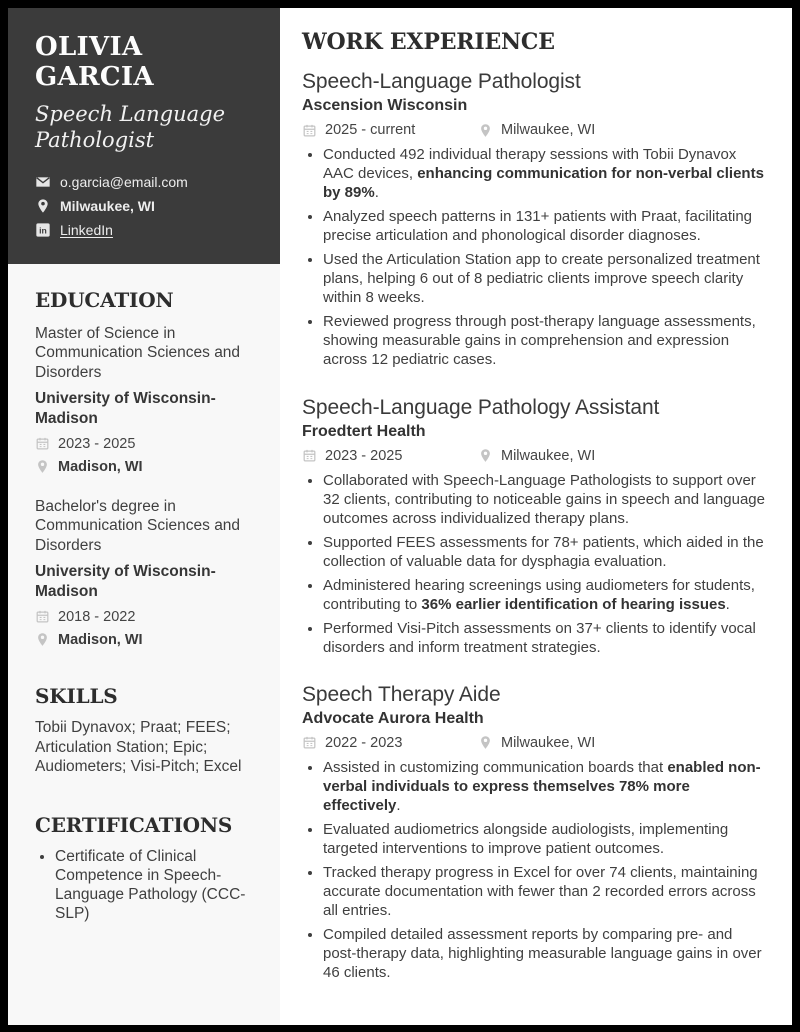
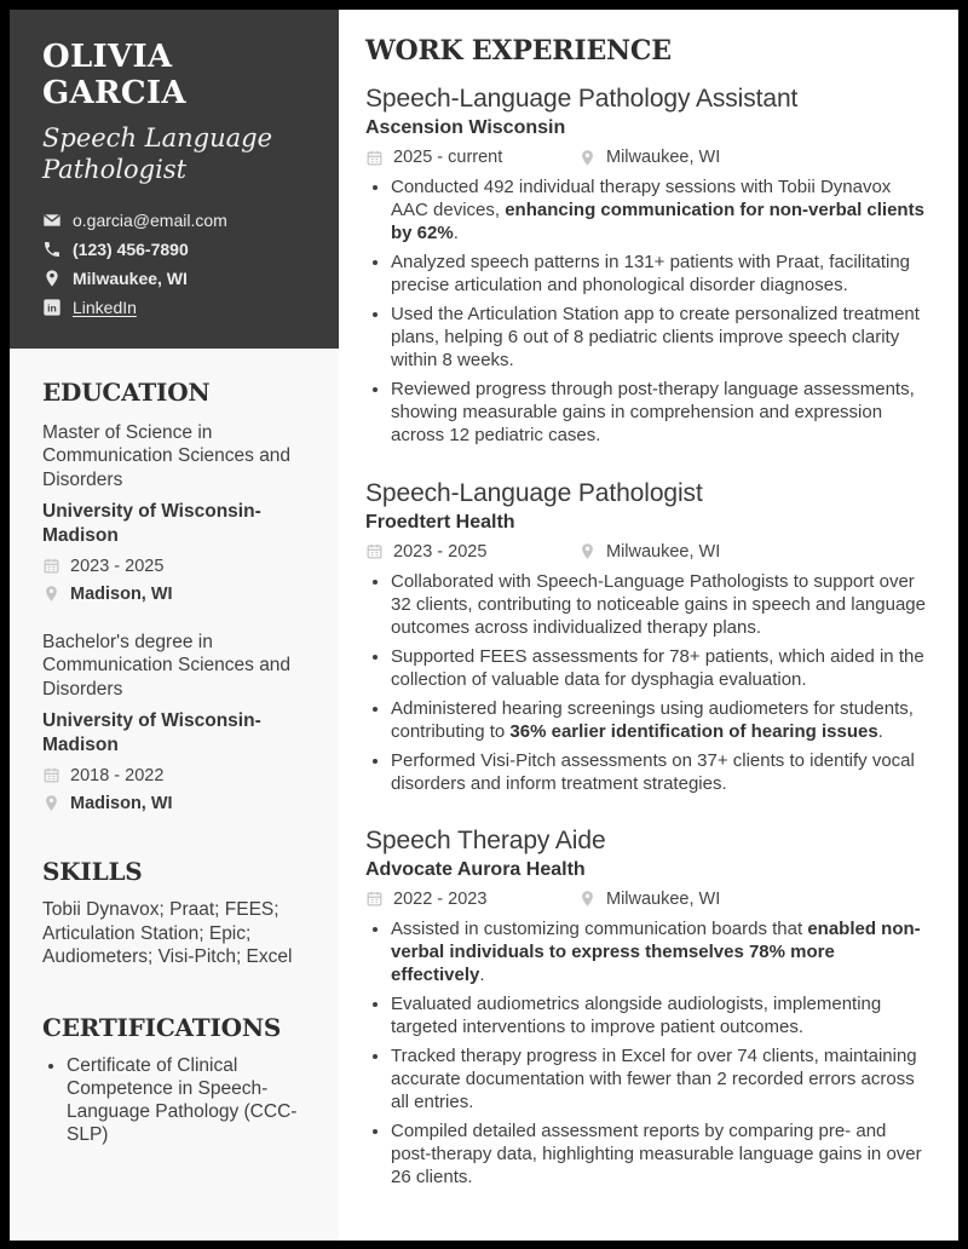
  OLIVIA GARCIA
  Speech Language Pathologist
  o.garcia@email.com
+ (123) 456-7890
  Milwaukee, WI
  in
  LinkedIn
  EDUCATION
  Master of Science in Communication Sciences and Disorders
  University of Wisconsin-Madison
  2023 - 2025
  Madison, WI
  Bachelor's degree in Communication Sciences and Disorders
  University of Wisconsin-Madison
  2018 - 2022
  Madison, WI
  SKILLS
  Tobii Dynavox; Praat; FEES; Articulation Station; Epic; Audiometers; Visi-Pitch; Excel
  CERTIFICATIONS
  Certificate of Clinical Competence in Speech-Language Pathology (CCC-SLP)
  WORK EXPERIENCE
- Speech-Language Pathologist
+ Speech-Language Pathology Assistant
  Ascension Wisconsin
  2025 - current
  Milwaukee, WI
- Conducted 492 individual therapy sessions with Tobii Dynavox AAC devices, enhancing communication for non-verbal clients by 89%.
+ Conducted 492 individual therapy sessions with Tobii Dynavox AAC devices, enhancing communication for non-verbal clients by 62%.
  Analyzed speech patterns in 131+ patients with Praat, facilitating precise articulation and phonological disorder diagnoses.
  Used the Articulation Station app to create personalized treatment plans, helping 6 out of 8 pediatric clients improve speech clarity within 8 weeks.
  Reviewed progress through post-therapy language assessments, showing measurable gains in comprehension and expression across 12 pediatric cases.
- Speech-Language Pathology Assistant
+ Speech-Language Pathologist
  Froedtert Health
  2023 - 2025
  Milwaukee, WI
  Collaborated with Speech-Language Pathologists to support over 32 clients, contributing to noticeable gains in speech and language outcomes across individualized therapy plans.
  Supported FEES assessments for 78+ patients, which aided in the collection of valuable data for dysphagia evaluation.
  Administered hearing screenings using audiometers for students, contributing to 36% earlier identification of hearing issues.
  Performed Visi-Pitch assessments on 37+ clients to identify vocal disorders and inform treatment strategies.
  Speech Therapy Aide
  Advocate Aurora Health
  2022 - 2023
  Milwaukee, WI
  Assisted in customizing communication boards that enabled non-verbal individuals to express themselves 78% more effectively.
  Evaluated audiometrics alongside audiologists, implementing targeted interventions to improve patient outcomes.
  Tracked therapy progress in Excel for over 74 clients, maintaining accurate documentation with fewer than 2 recorded errors across all entries.
- Compiled detailed assessment reports by comparing pre- and post-therapy data, highlighting measurable language gains in over 46 clients.
+ Compiled detailed assessment reports by comparing pre- and post-therapy data, highlighting measurable language gains in over 26 clients.
